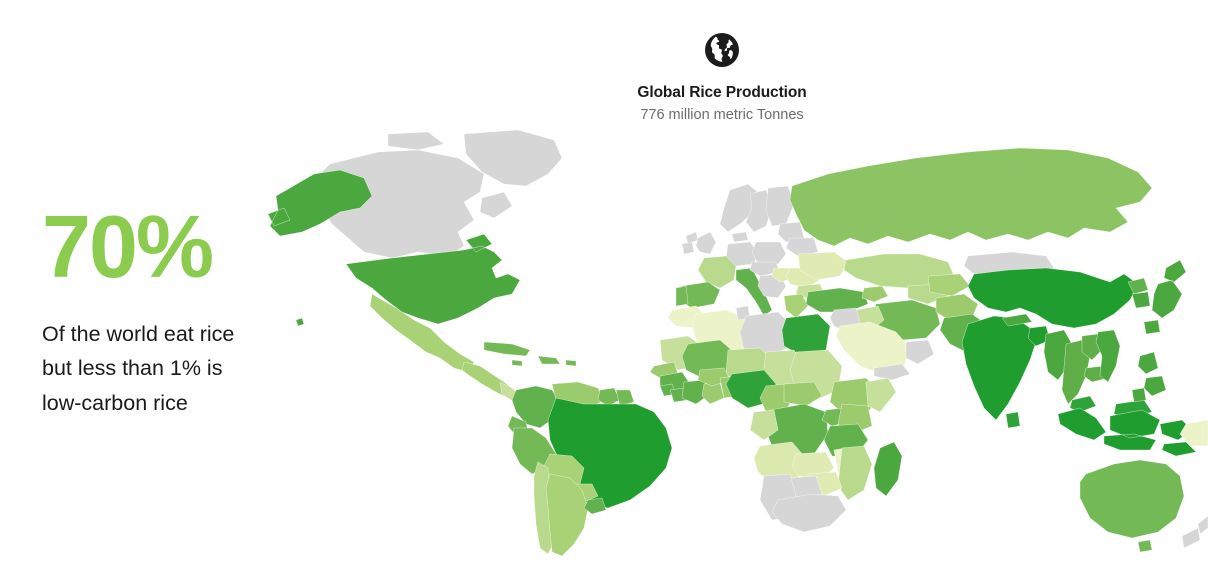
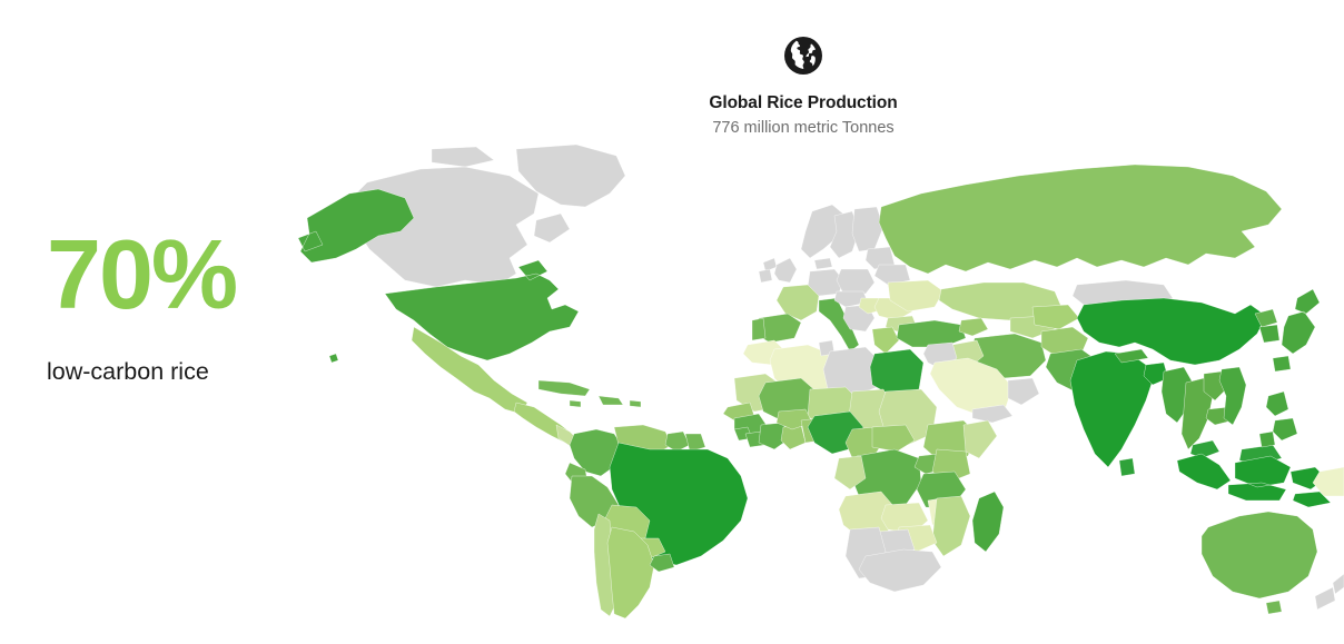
  Global Rice Production
  776 million metric Tonnes
  70%
- Of the world eat rice
- but less than 1% is
  low-carbon rice
